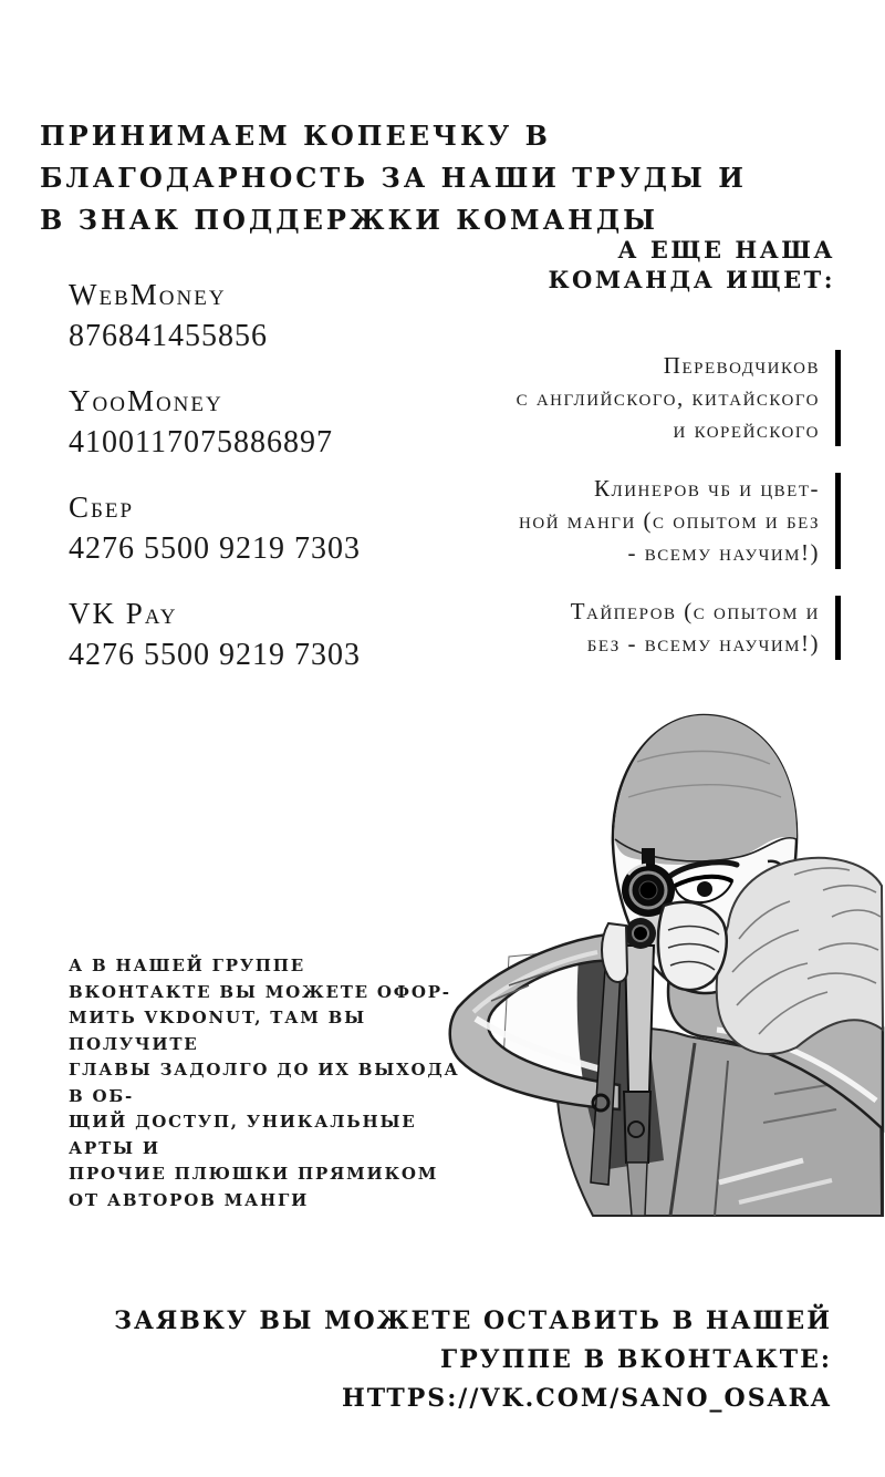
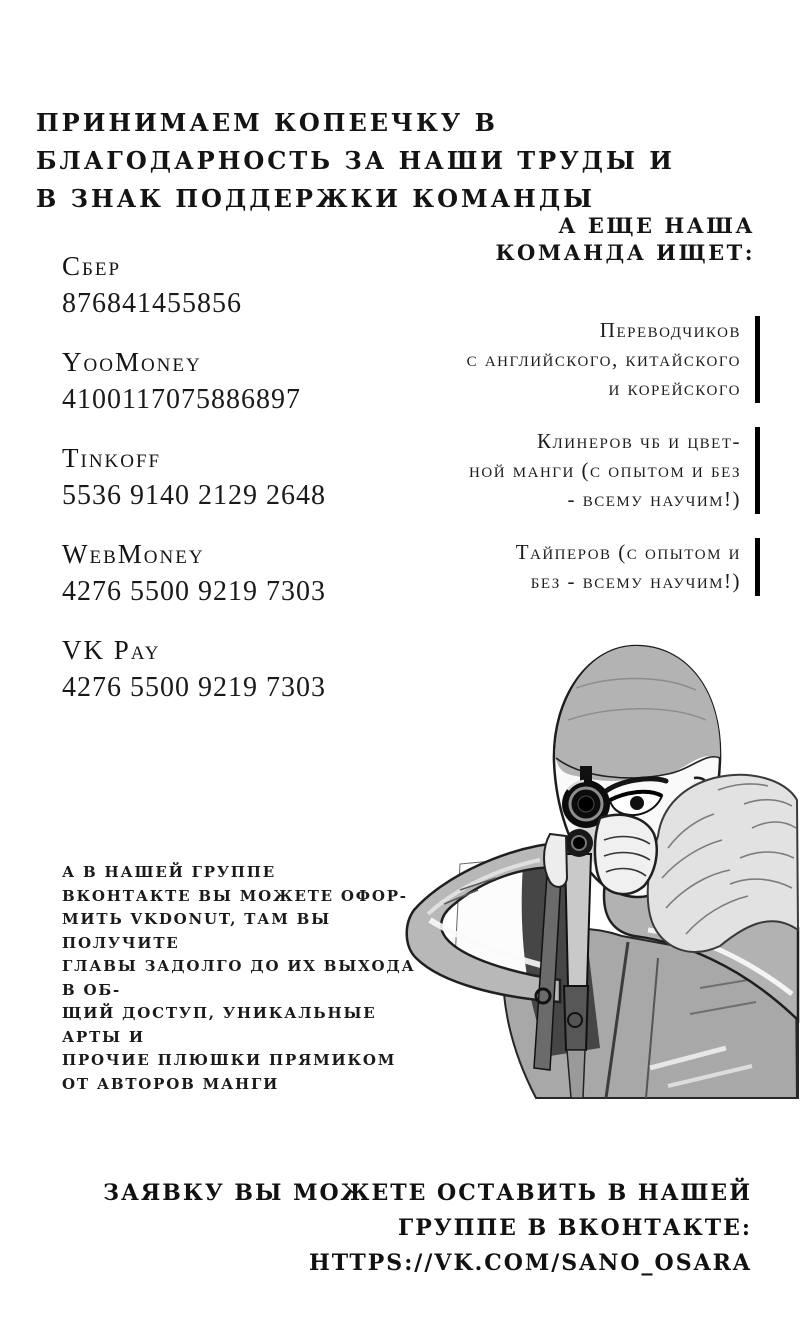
  ПРИНИМАЕМ КОПЕЕЧКУ В
  БЛАГОДАРНОСТЬ ЗА НАШИ ТРУДЫ И
  В ЗНАК ПОДДЕРЖКИ КОМАНДЫ
  А ЕЩЕ НАША
  КОМАНДА ИЩЕТ:
  Переводчиков
  с английского, китайского
  и корейского
  Клинеров чб и цвет-
  ной манги (с опытом и без
  - всему научим!)
  Тайперов (с опытом и
  без - всему научим!)
- WebMoney
+ Сбер
  876841455856
  YooMoney
  4100117075886897
+ Tinkoff
+ 5536 9140 2129 2648
- Сбер
+ WebMoney
  4276 5500 9219 7303
  VK Pay
  4276 5500 9219 7303
  А В НАШЕЙ ГРУППЕ
  ВКОНТАКТЕ ВЫ МОЖЕТЕ ОФОР-
  МИТЬ VKDONUT, ТАМ ВЫ ПОЛУЧИТЕ
  ГЛАВЫ ЗАДОЛГО ДО ИХ ВЫХОДА В ОБ-
  ЩИЙ ДОСТУП, УНИКАЛЬНЫЕ АРТЫ И
  ПРОЧИЕ ПЛЮШКИ ПРЯМИКОМ
  ОТ АВТОРОВ МАНГИ
  ЗАЯВКУ ВЫ МОЖЕТЕ ОСТАВИТЬ В НАШЕЙ
  ГРУППЕ В ВКОНТАКТЕ: HTTPS://VK.COM/SANO_OSARA
